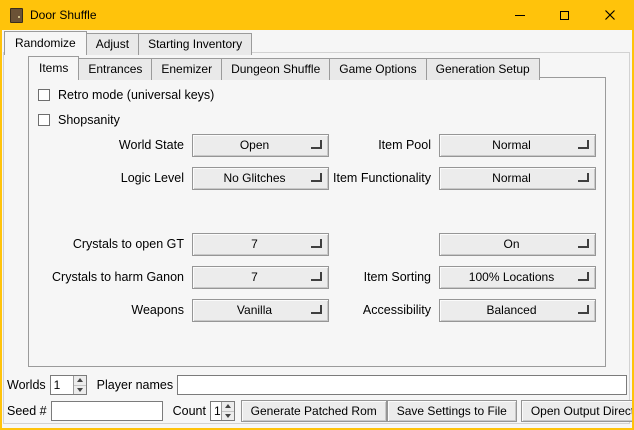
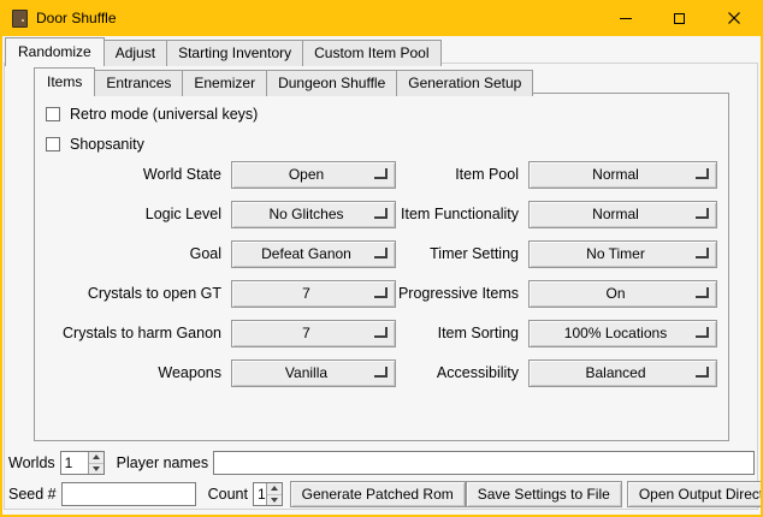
  Door Shuffle
  Randomize
  Adjust
  Starting Inventory
+ Custom Item Pool
  Items
  Entrances
  Enemizer
  Dungeon Shuffle
- Game Options
  Generation Setup
  Retro mode (universal keys)
  Shopsanity
  World State
  Open
  Item Pool
  Normal
  Logic Level
  No Glitches
  Item Functionality
  Normal
+ Goal
+ Defeat Ganon
+ Timer Setting
+ No Timer
  Crystals to open GT
  7
+ Progressive Items
  On
  Crystals to harm Ganon
  7
  Item Sorting
  100% Locations
  Weapons
  Vanilla
  Accessibility
  Balanced
  Worlds
  1
  Player names
  Seed #
  Count
  1
  Generate Patched Rom
  Save Settings to File
  Open Output Direc
